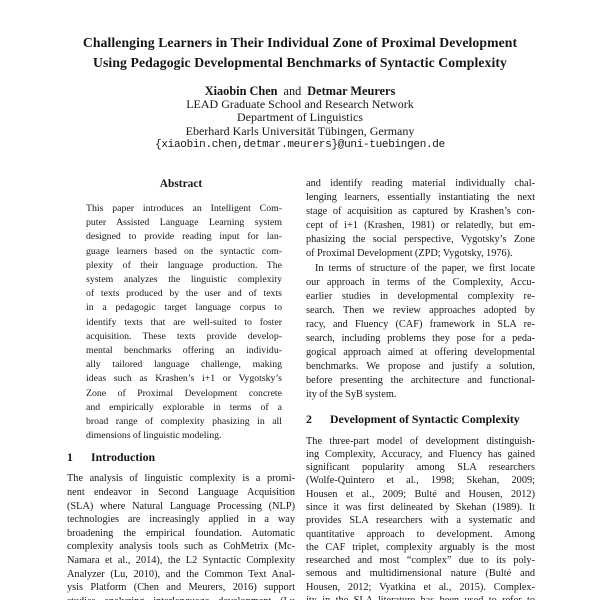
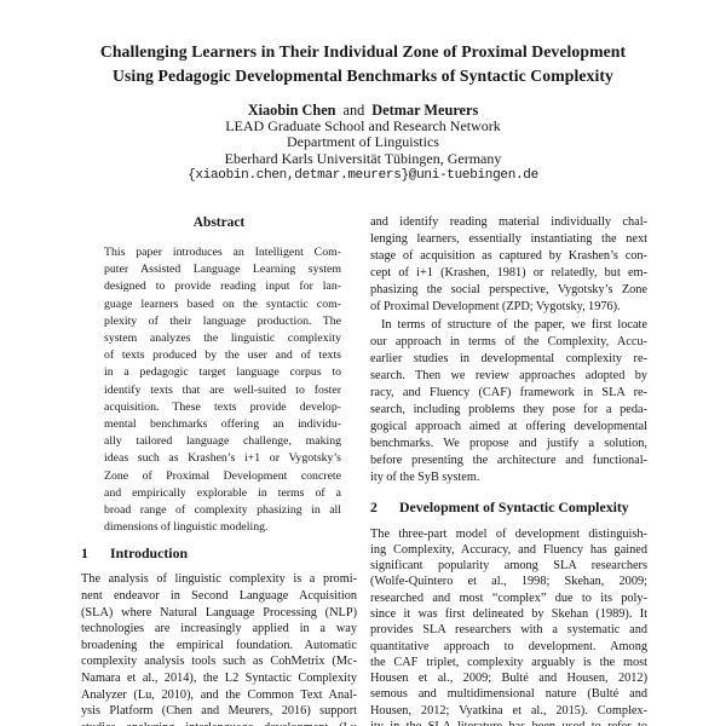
  Challenging Learners in Their Individual Zone of Proximal Development
  Using Pedagogic Developmental Benchmarks of Syntactic Complexity
  Xiaobin Chen and Detmar Meurers
  LEAD Graduate School and Research Network
  Department of Linguistics
  Eberhard Karls Universität Tübingen, Germany
  {xiaobin.chen,detmar.meurers}@uni-tuebingen.de
  Abstract
  This paper introduces an Intelligent Com-
  puter Assisted Language Learning system
  designed to provide reading input for lan-
  guage learners based on the syntactic com-
  plexity of their language production. The
  system analyzes the linguistic complexity
  of texts produced by the user and of texts
  in a pedagogic target language corpus to
  identify texts that are well-suited to foster
  acquisition. These texts provide develop-
  mental benchmarks offering an individu-
  ally tailored language challenge, making
  ideas such as Krashen’s i+1 or Vygotsky’s
  Zone of Proximal Development concrete
  and empirically explorable in terms of a
  broad range of complexity phasizing in all
  dimensions of linguistic modeling.
  1 Introduction
  The analysis of linguistic complexity is a promi-
  nent endeavor in Second Language Acquisition
  (SLA) where Natural Language Processing (NLP)
  technologies are increasingly applied in a way
  broadening the empirical foundation. Automatic
  complexity analysis tools such as CohMetrix (Mc-
  Namara et al., 2014), the L2 Syntactic Complexity
  Analyzer (Lu, 2010), and the Common Text Anal-
  ysis Platform (Chen and Meurers, 2016) support
  and identify reading material individually chal-
  lenging learners, essentially instantiating the next
  stage of acquisition as captured by Krashen’s con-
  cept of i+1 (Krashen, 1981) or relatedly, but em-
  phasizing the social perspective, Vygotsky’s Zone
  of Proximal Development (ZPD; Vygotsky, 1976).
  In terms of structure of the paper, we first locate
  our approach in terms of the Complexity, Accu-
  earlier studies in developmental complexity re-
  search. Then we review approaches adopted by
  racy, and Fluency (CAF) framework in SLA re-
  search, including problems they pose for a peda-
  gogical approach aimed at offering developmental
  benchmarks. We propose and justify a solution,
  before presenting the architecture and functional-
  ity of the SyB system.
  2 Development of Syntactic Complexity
  The three-part model of development distinguish-
  ing Complexity, Accuracy, and Fluency has gained
  significant popularity among SLA researchers
  (Wolfe-Quintero et al., 1998; Skehan, 2009;
- Housen et al., 2009; Bulté and Housen, 2012)
+ researched and most “complex” due to its poly-
  since it was first delineated by Skehan (1989). It
  provides SLA researchers with a systematic and
  quantitative approach to development. Among
  the CAF triplet, complexity arguably is the most
- researched and most “complex” due to its poly-
+ Housen et al., 2009; Bulté and Housen, 2012)
  semous and multidimensional nature (Bulté and
  Housen, 2012; Vyatkina et al., 2015). Complex-
